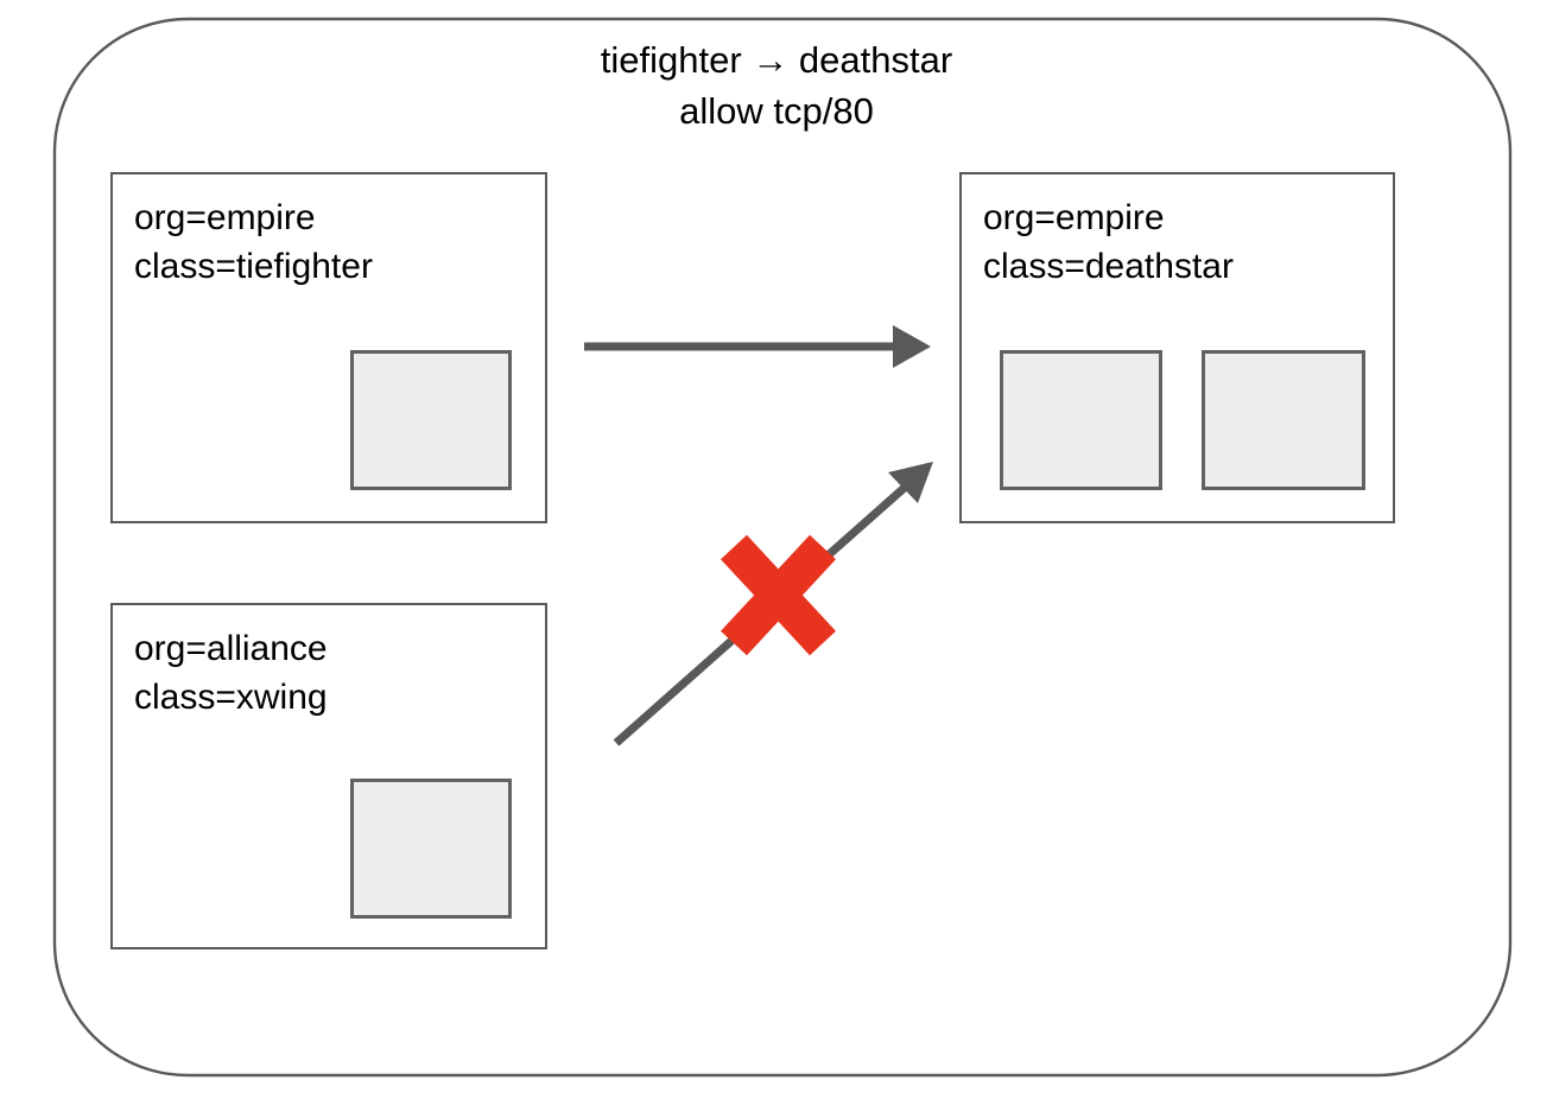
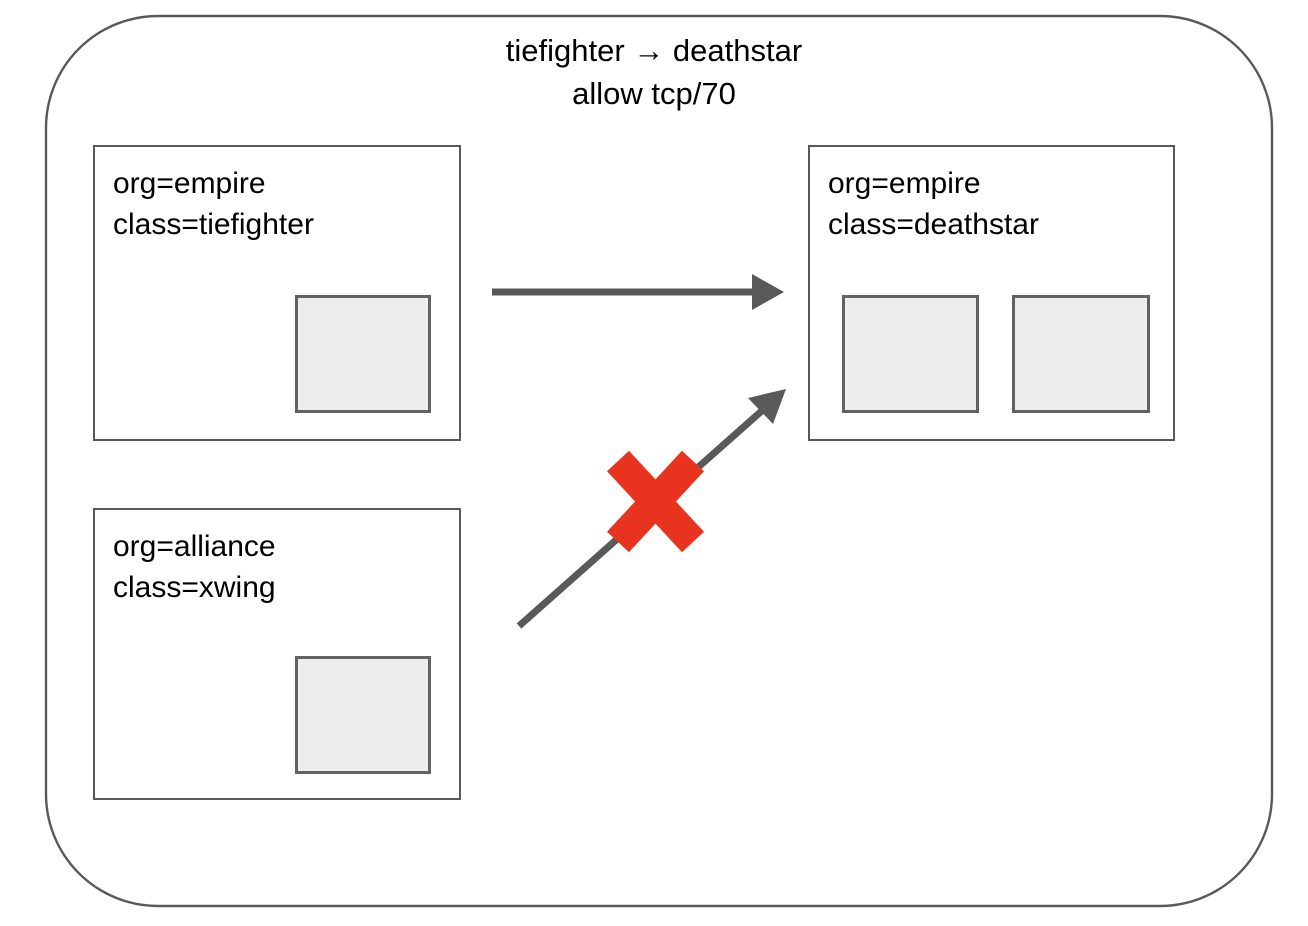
  tiefighter → deathstar
- allow tcp/80
+ allow tcp/70
  org=empire
  class=tiefighter
  org=empire
  class=deathstar
  org=alliance
  class=xwing
